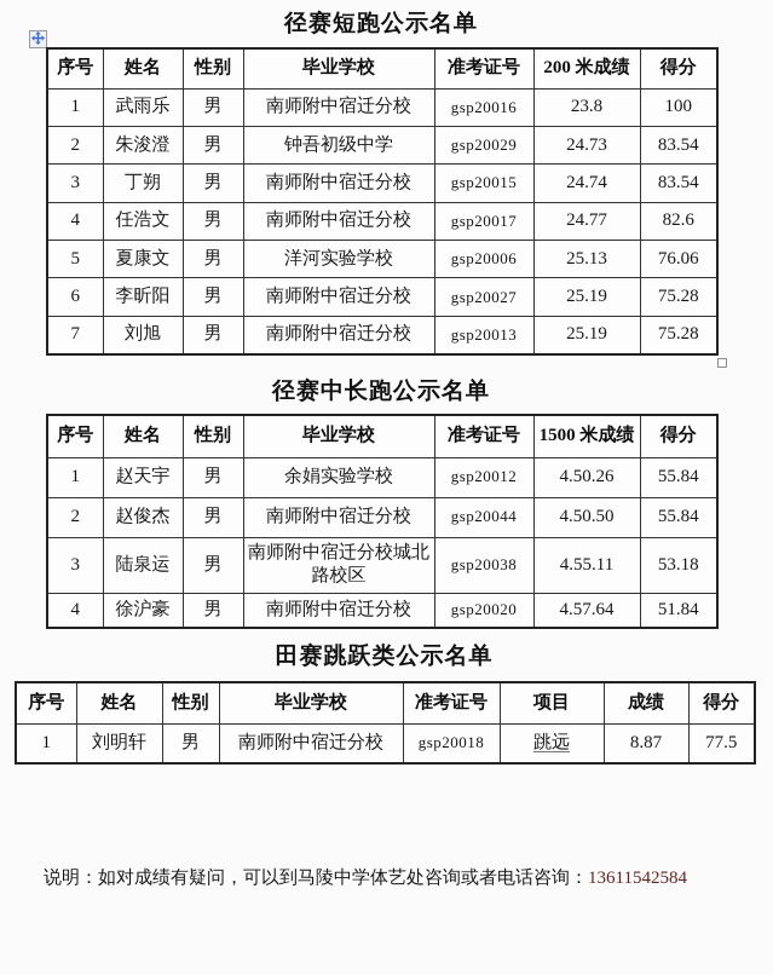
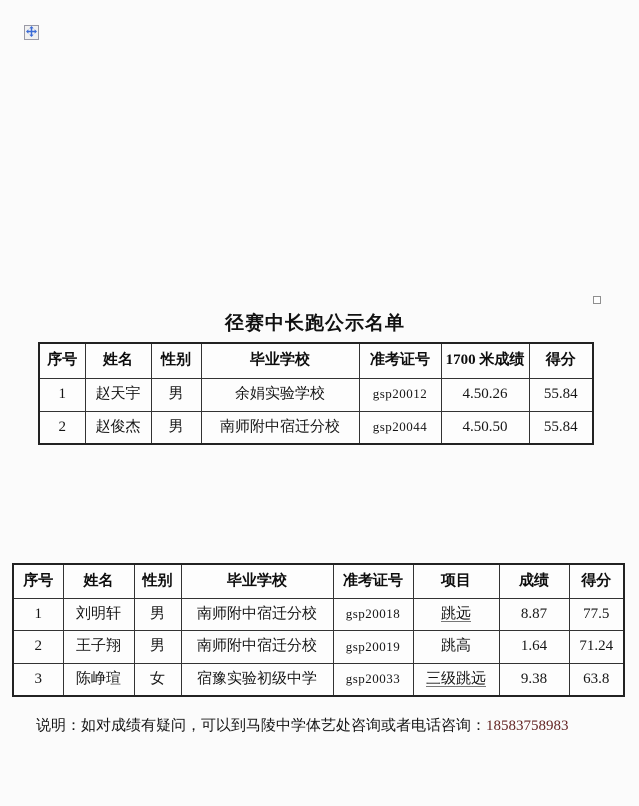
- 径赛短跑公示名单
- 序号	姓名	性别	毕业学校	准考证号	200 米成绩	得分
- 1	武雨乐	男	南师附中宿迁分校	gsp20016	23.8	100
- 2	朱浚澄	男	钟吾初级中学	gsp20029	24.73	83.54
- 3	丁朔	男	南师附中宿迁分校	gsp20015	24.74	83.54
- 4	任浩文	男	南师附中宿迁分校	gsp20017	24.77	82.6
- 5	夏康文	男	洋河实验学校	gsp20006	25.13	76.06
- 6	李昕阳	男	南师附中宿迁分校	gsp20027	25.19	75.28
- 7	刘旭	男	南师附中宿迁分校	gsp20013	25.19	75.28
  径赛中长跑公示名单
- 序号	姓名	性别	毕业学校	准考证号	1500 米成绩	得分
+ 序号	姓名	性别	毕业学校	准考证号	1700 米成绩	得分
  1	赵天宇	男	余娟实验学校	gsp20012	4.50.26	55.84
  2	赵俊杰	男	南师附中宿迁分校	gsp20044	4.50.50	55.84
- 3	陆泉运	男	南师附中宿迁分校城北路校区	gsp20038	4.55.11	53.18
- 4	徐沪豪	男	南师附中宿迁分校	gsp20020	4.57.64	51.84
- 田赛跳跃类公示名单
  序号	姓名	性别	毕业学校	准考证号	项目	成绩	得分
  1	刘明轩	男	南师附中宿迁分校	gsp20018	跳远	8.87	77.5
+ 2	王子翔	男	南师附中宿迁分校	gsp20019	跳高	1.64	71.24
+ 3	陈峥瑄	女	宿豫实验初级中学	gsp20033	三级跳远	9.38	63.8
- 说明：如对成绩有疑问，可以到马陵中学体艺处咨询或者电话咨询：13611542584
+ 说明：如对成绩有疑问，可以到马陵中学体艺处咨询或者电话咨询：18583758983
